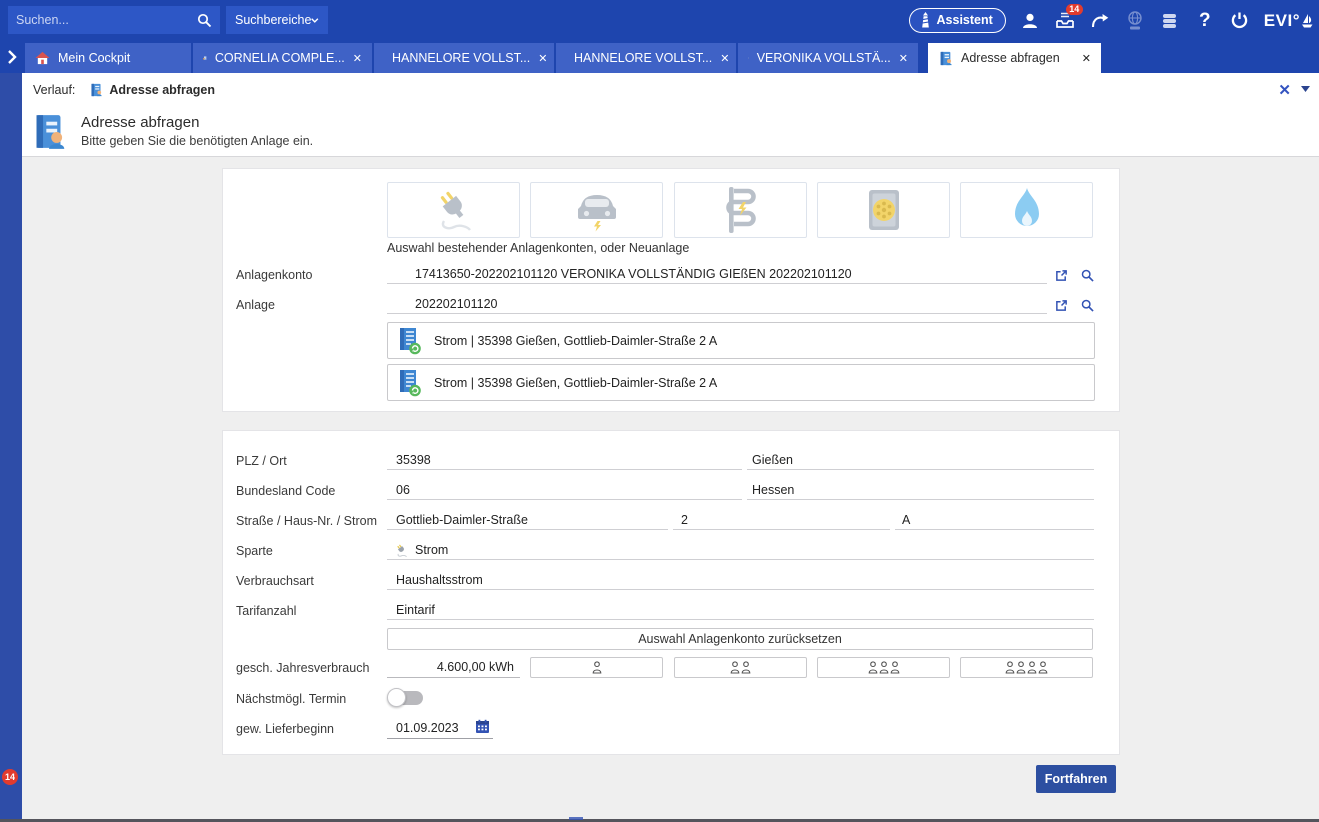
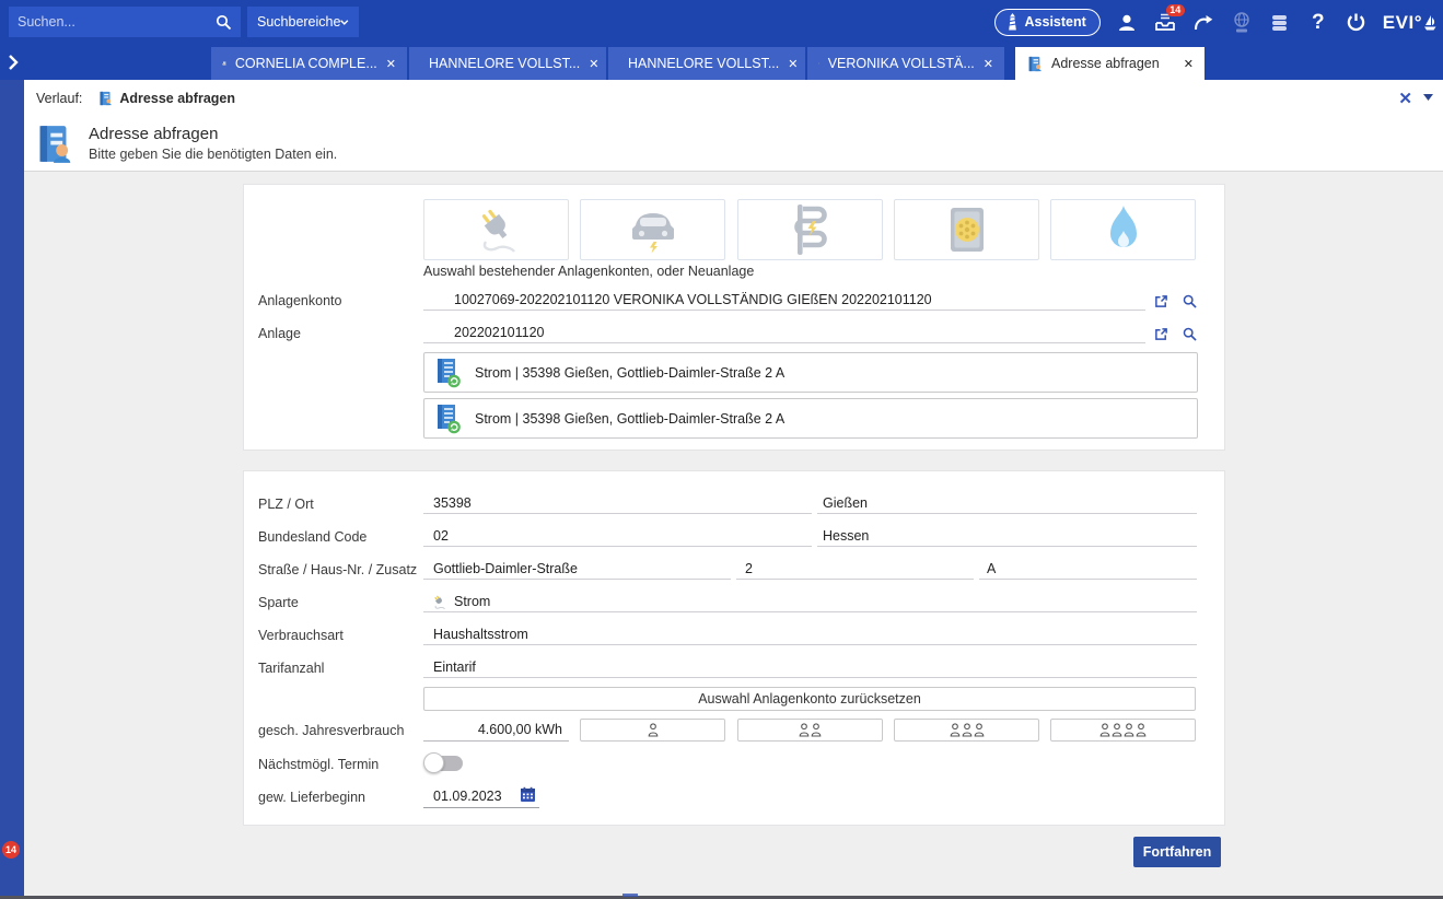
  Suchen...
  Suchbereiche
  Assistent
  14
  ?
  EVI°
- Mein Cockpit
  CORNELIA COMPLE...
  ✕
  HANNELORE VOLLST...
  ✕
  HANNELORE VOLLST...
  ✕
  VERONIKA VOLLSTÄ...
  ✕
  Adresse abfragen
  ✕
  14
  Verlauf:
  Adresse abfragen
  ✕
  Adresse abfragen
- Bitte geben Sie die benötigten Anlage ein.
+ Bitte geben Sie die benötigten Daten ein.
  Auswahl bestehender Anlagenkonten, oder Neuanlage
  Anlagenkonto
- 17413650-202202101120 VERONIKA VOLLSTÄNDIG GIEßEN 202202101120
+ 10027069-202202101120 VERONIKA VOLLSTÄNDIG GIEßEN 202202101120
  Anlage
  202202101120
  Strom | 35398 Gießen, Gottlieb-Daimler-Straße 2 A
  Strom | 35398 Gießen, Gottlieb-Daimler-Straße 2 A
  PLZ / Ort
  35398
  Gießen
  Bundesland Code
- 06
+ 02
  Hessen
- Straße / Haus-Nr. / Strom
+ Straße / Haus-Nr. / Zusatz
  Gottlieb-Daimler-Straße
  2
  A
  Sparte
  Strom
  Verbrauchsart
  Haushaltsstrom
  Tarifanzahl
  Eintarif
  Auswahl Anlagenkonto zurücksetzen
  gesch. Jahresverbrauch
  4.600,00 kWh
  Nächstmögl. Termin
  gew. Lieferbeginn
  01.09.2023
  Fortfahren
